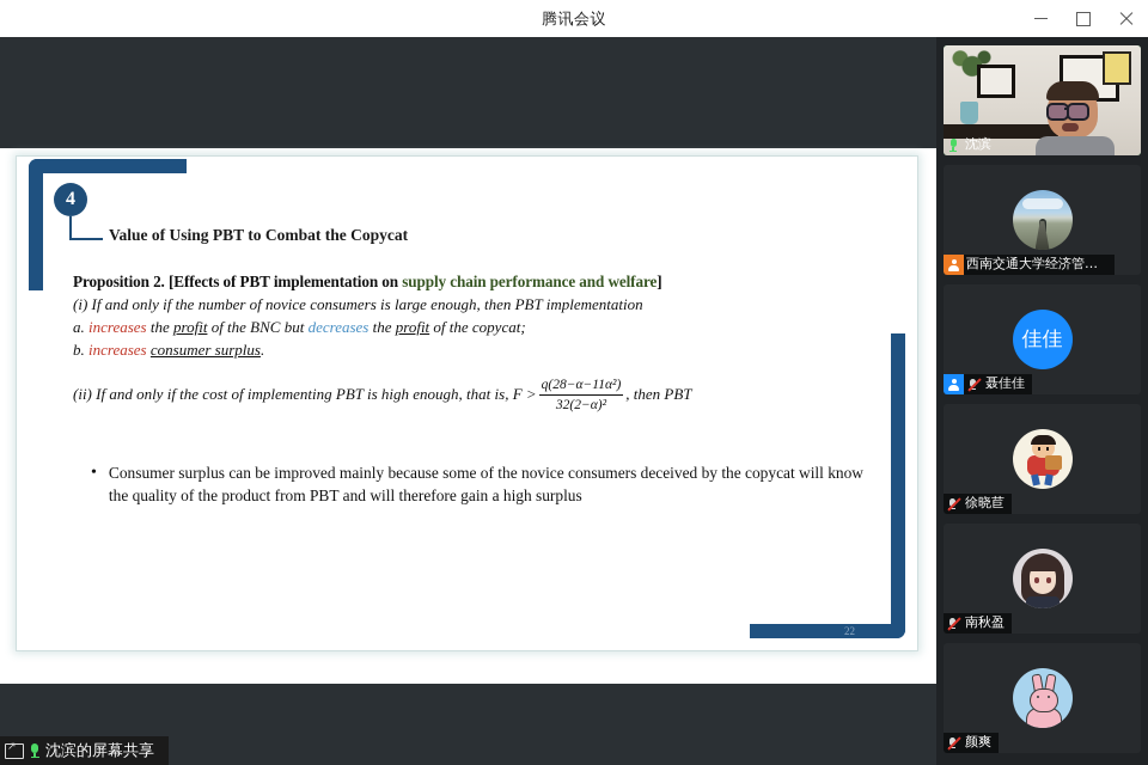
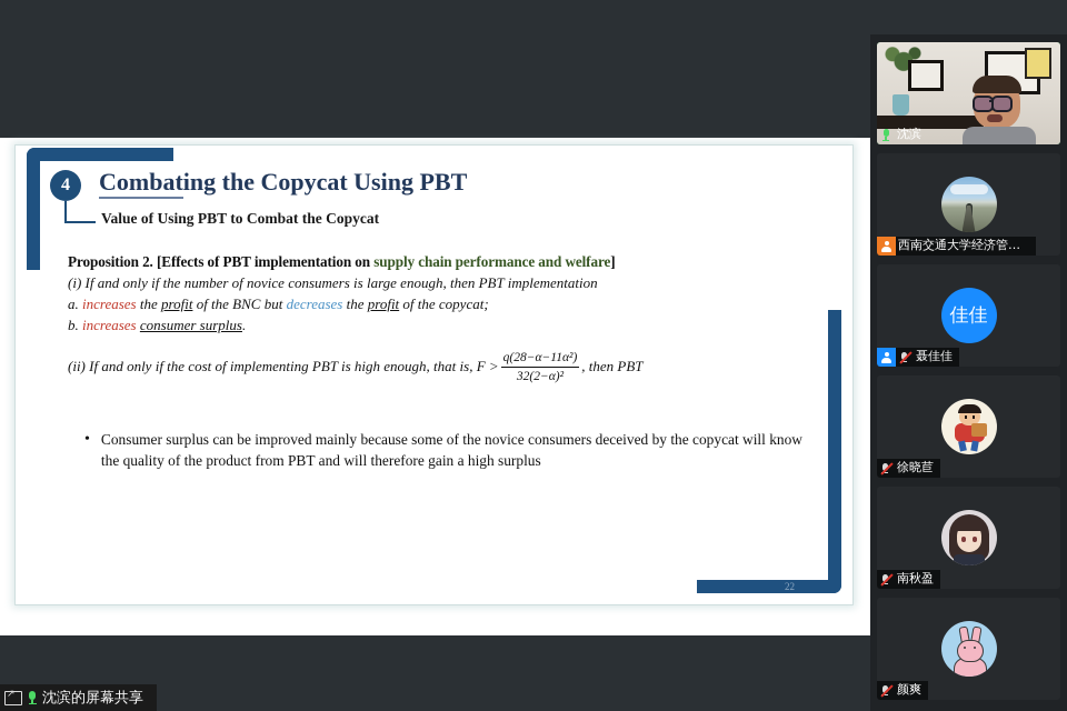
- 腾讯会议
  22
  4
+ Combating the Copycat Using PBT
  Value of Using PBT to Combat the Copycat
  Proposition 2. [Effects of PBT implementation on supply chain performance and welfare]
  (i) If and only if the number of novice consumers is large enough, then PBT implementation
  a. increases the profit of the BNC but decreases the profit of the copycat;
  b. increases consumer surplus.
  (ii) If and only if the cost of implementing PBT is high enough, that is, F >
  q(28−α−11α²)
  32(2−α)²
  , then PBT
  •
  Consumer surplus can be improved mainly because some of the novice consumers deceived by the copycat will know the quality of the product from PBT and will therefore gain a high surplus
  沈滨的屏幕共享
  沈滨
  西南交通大学经济管理..
  佳佳
  聂佳佳
  徐晓苣
  南秋盈
  颜爽
